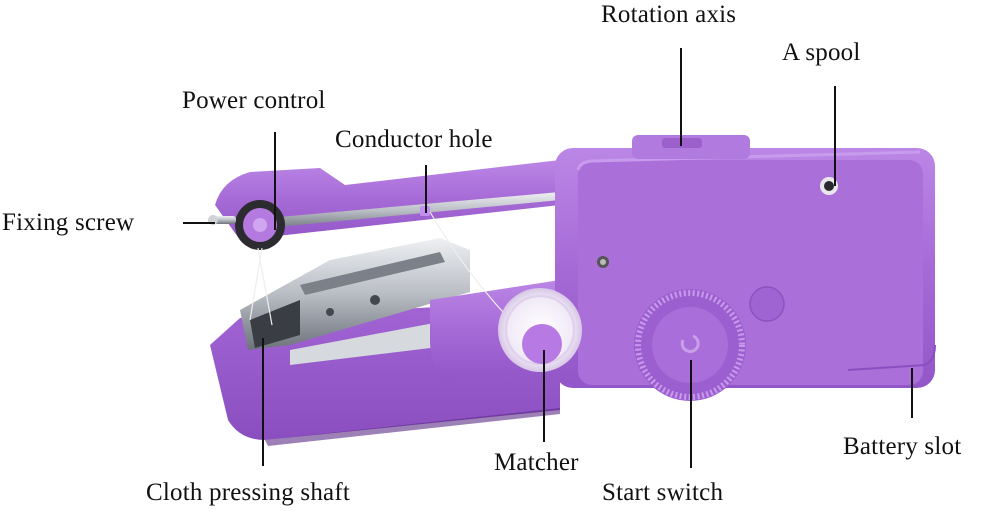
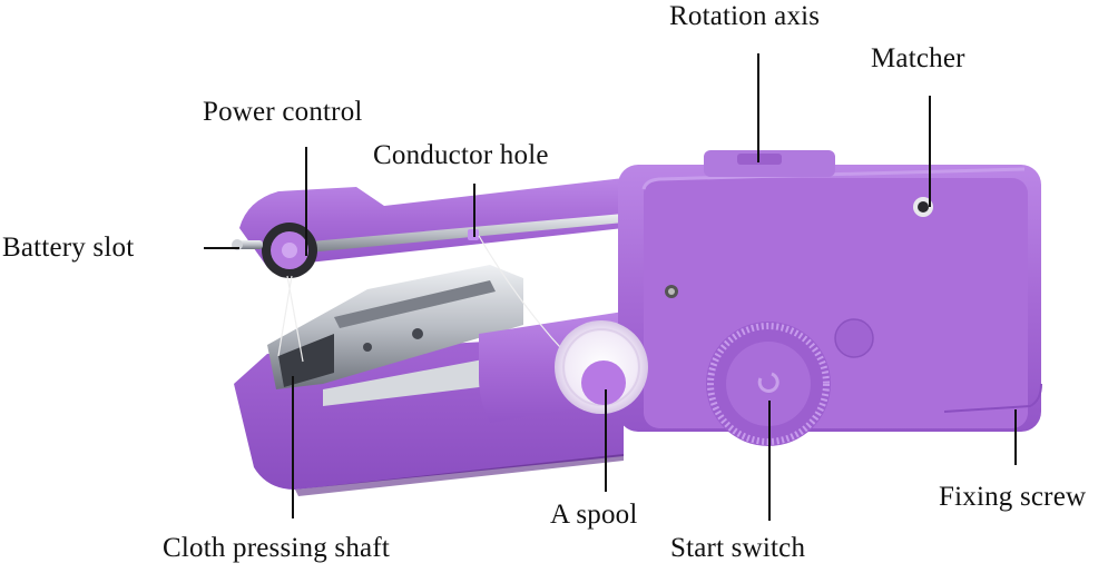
  Rotation axis
- A spool
+ Matcher
  Power control
  Conductor hole
- Fixing screw
+ Battery slot
  Cloth pressing shaft
- Matcher
+ A spool
  Start switch
- Battery slot
+ Fixing screw
